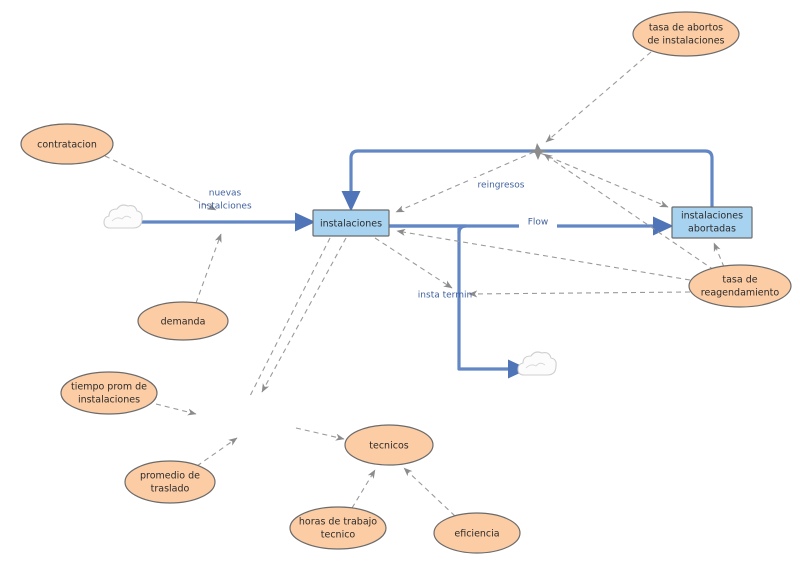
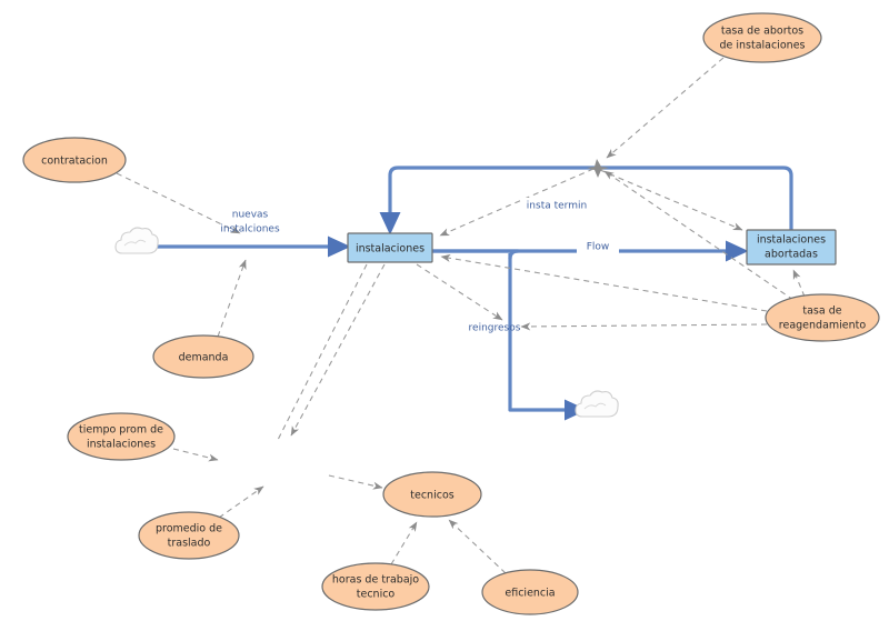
  instalaciones
  instalaciones
  abortadas
  tasa de abortos
  de instalaciones
  contratacion
  demanda
  tasa de
  reagendamiento
  tiempo prom de
  instalaciones
  promedio de
  traslado
  tecnicos
  horas de trabajo
  tecnico
  eficiencia
  nuevas
  instalciones
- reingresos
+ insta termin
  Flow
- insta termin
+ reingresos
